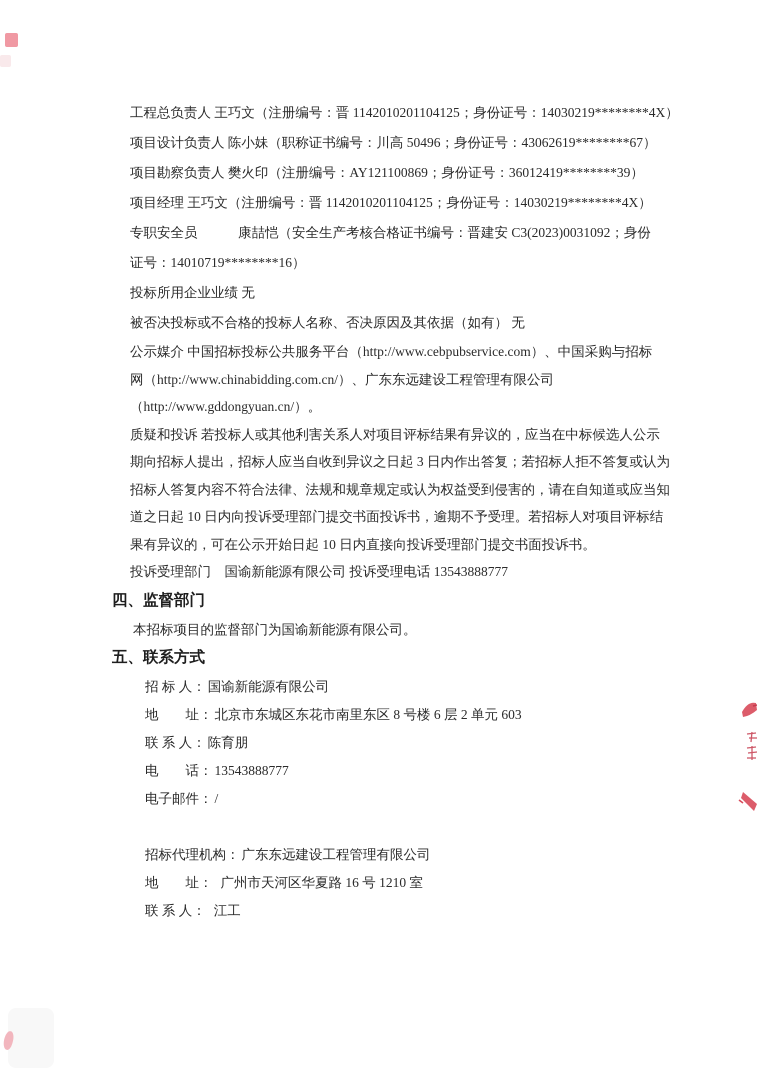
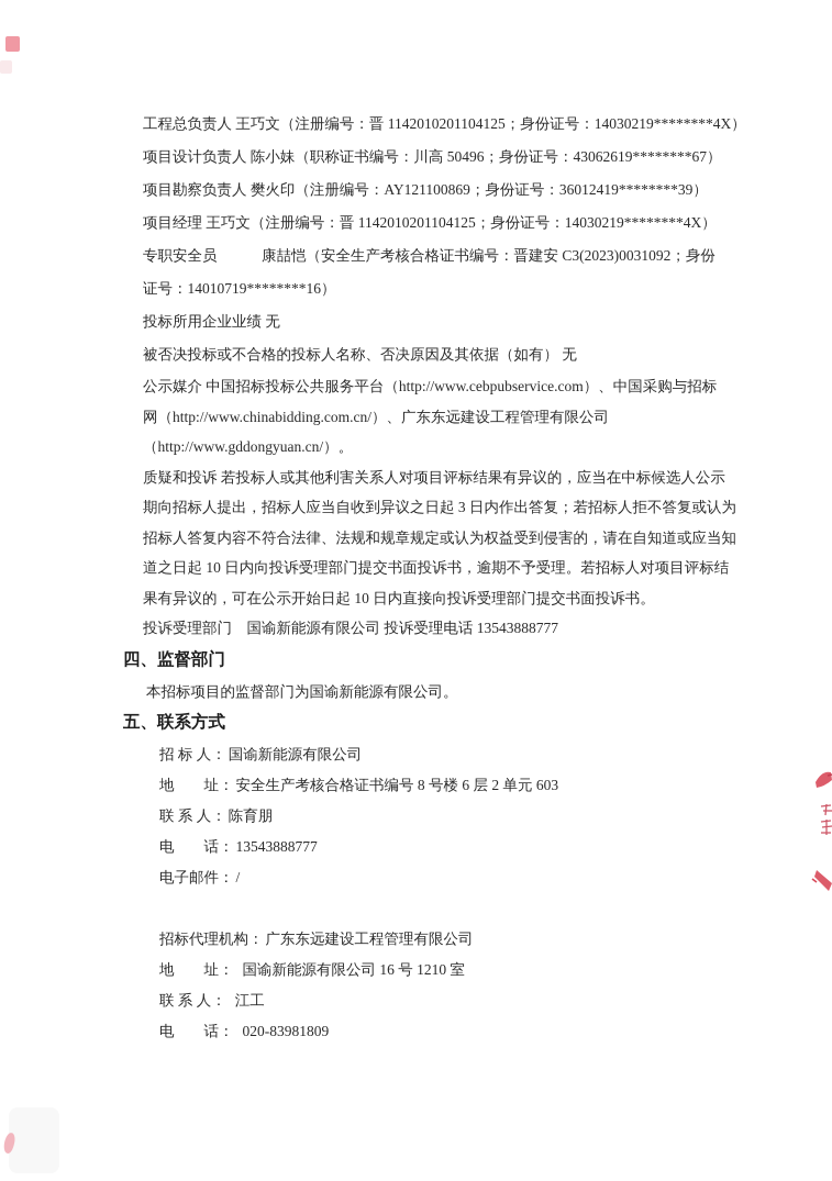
  工程总负责人 王巧文（注册编号：晋 1142010201104125；身份证号：14030219********4X）
  项目设计负责人 陈小妹（职称证书编号：川高 50496；身份证号：43062619********67）
  项目勘察负责人 樊火印（注册编号：AY121100869；身份证号：36012419********39）
  项目经理 王巧文（注册编号：晋 1142010201104125；身份证号：14030219********4X）
  专职安全员 康喆恺（安全生产考核合格证书编号：晋建安 C3(2023)0031092；身份
  证号：14010719********16）
  投标所用企业业绩 无
  被否决投标或不合格的投标人名称、否决原因及其依据（如有） 无
  公示媒介 中国招标投标公共服务平台（http://www.cebpubservice.com）、中国采购与招标
  网（http://www.chinabidding.com.cn/）、广东东远建设工程管理有限公司
  （http://www.gddongyuan.cn/）。
  质疑和投诉 若投标人或其他利害关系人对项目评标结果有异议的，应当在中标候选人公示
  期向招标人提出，招标人应当自收到异议之日起 3 日内作出答复；若招标人拒不答复或认为
  招标人答复内容不符合法律、法规和规章规定或认为权益受到侵害的，请在自知道或应当知
  道之日起 10 日内向投诉受理部门提交书面投诉书，逾期不予受理。若招标人对项目评标结
  果有异议的，可在公示开始日起 10 日内直接向投诉受理部门提交书面投诉书。
  投诉受理部门 国谕新能源有限公司 投诉受理电话 13543888777
  四、监督部门
  本招标项目的监督部门为国谕新能源有限公司。
  五、联系方式
  招 标 人： 国谕新能源有限公司
- 地 址： 北京市东城区东花市南里东区 8 号楼 6 层 2 单元 603
+ 地 址： 安全生产考核合格证书编号 8 号楼 6 层 2 单元 603
  联 系 人： 陈育朋
  电 话： 13543888777
  电子邮件： /
  招标代理机构： 广东东远建设工程管理有限公司
- 地 址： 广州市天河区华夏路 16 号 1210 室
+ 地 址： 国谕新能源有限公司 16 号 1210 室
  联 系 人： 江工
+ 电 话： 020-83981809
